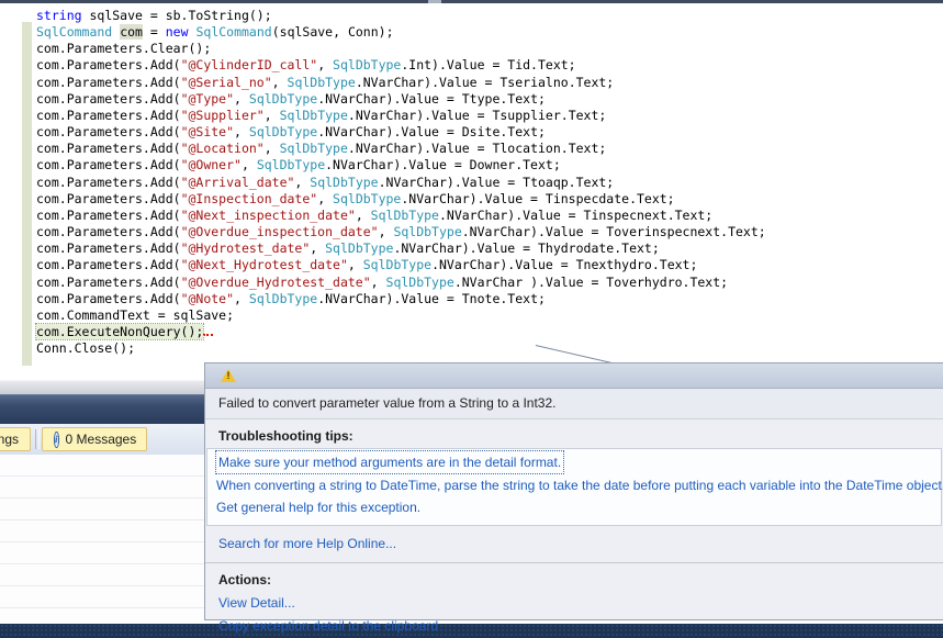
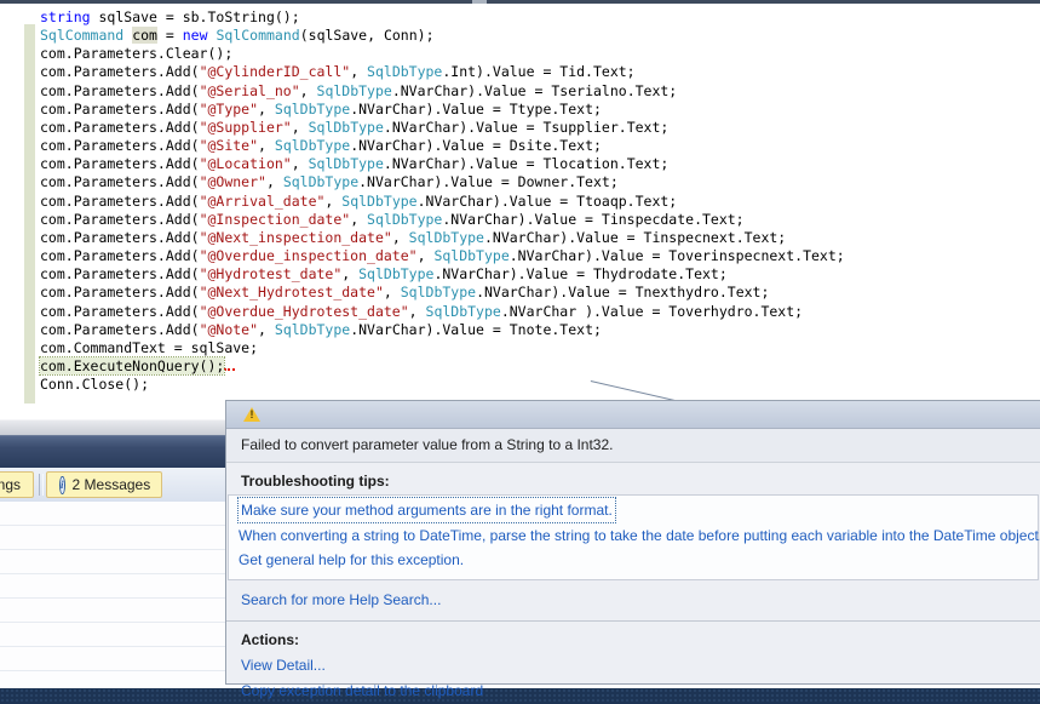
  string sqlSave = sb.ToString();
  SqlCommand com = new SqlCommand(sqlSave, Conn);
  com.Parameters.Clear();
  com.Parameters.Add("@CylinderID_call", SqlDbType.Int).Value = Tid.Text;
  com.Parameters.Add("@Serial_no", SqlDbType.NVarChar).Value = Tserialno.Text;
  com.Parameters.Add("@Type", SqlDbType.NVarChar).Value = Ttype.Text;
  com.Parameters.Add("@Supplier", SqlDbType.NVarChar).Value = Tsupplier.Text;
  com.Parameters.Add("@Site", SqlDbType.NVarChar).Value = Dsite.Text;
  com.Parameters.Add("@Location", SqlDbType.NVarChar).Value = Tlocation.Text;
  com.Parameters.Add("@Owner", SqlDbType.NVarChar).Value = Downer.Text;
  com.Parameters.Add("@Arrival_date", SqlDbType.NVarChar).Value = Ttoaqp.Text;
  com.Parameters.Add("@Inspection_date", SqlDbType.NVarChar).Value = Tinspecdate.Text;
  com.Parameters.Add("@Next_inspection_date", SqlDbType.NVarChar).Value = Tinspecnext.Text;
  com.Parameters.Add("@Overdue_inspection_date", SqlDbType.NVarChar).Value = Toverinspecnext.Text;
  com.Parameters.Add("@Hydrotest_date", SqlDbType.NVarChar).Value = Thydrodate.Text;
  com.Parameters.Add("@Next_Hydrotest_date", SqlDbType.NVarChar).Value = Tnexthydro.Text;
  com.Parameters.Add("@Overdue_Hydrotest_date", SqlDbType.NVarChar ).Value = Toverhydro.Text;
  com.Parameters.Add("@Note", SqlDbType.NVarChar).Value = Tnote.Text;
  com.CommandText = sqlSave;
  com.ExecuteNonQuery();
  Conn.Close();
  i
- 0 Messages
+ 2 Messages
  !
  Failed to convert parameter value from a String to a Int32.
  Troubleshooting tips:
- Make sure your method arguments are in the detail format.
+ Make sure your method arguments are in the right format.
  When converting a string to DateTime, parse the string to take the date before putting each variable into the DateTime object
  Get general help for this exception.
- Search for more Help Online...
+ Search for more Help Search...
  Actions:
  View Detail...
  Copy exception detail to the clipboard
